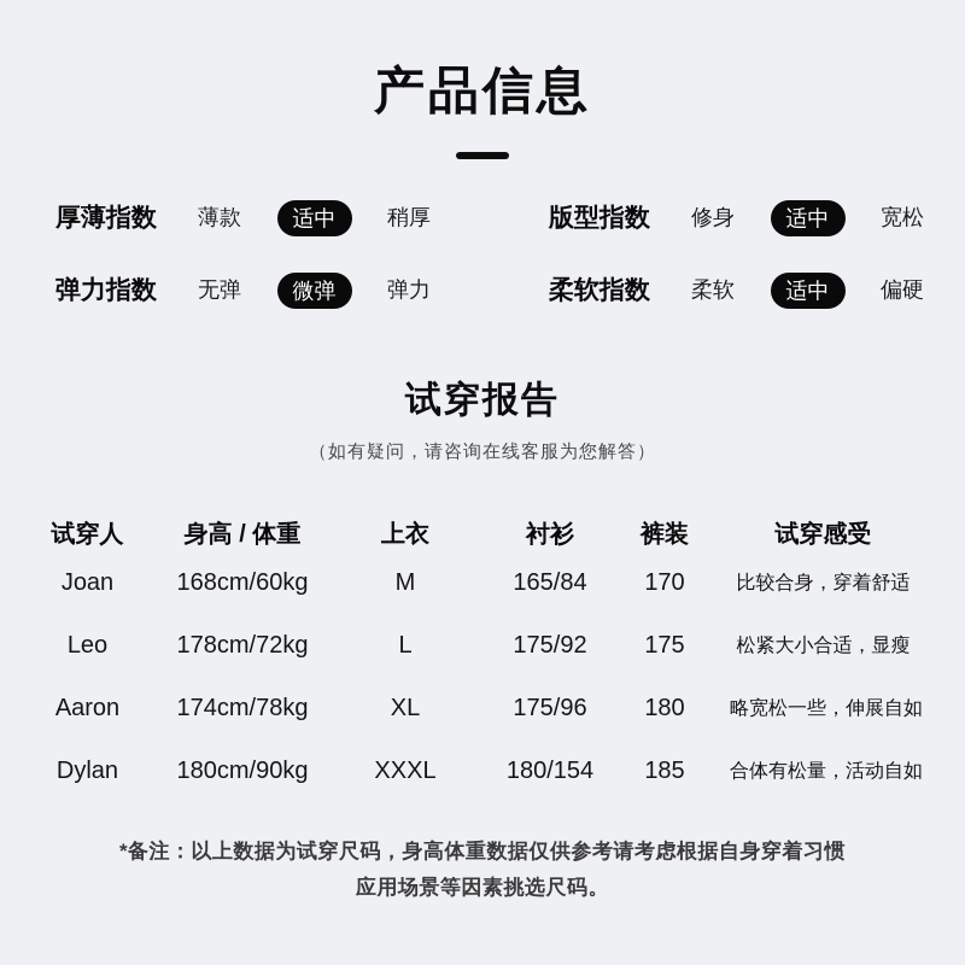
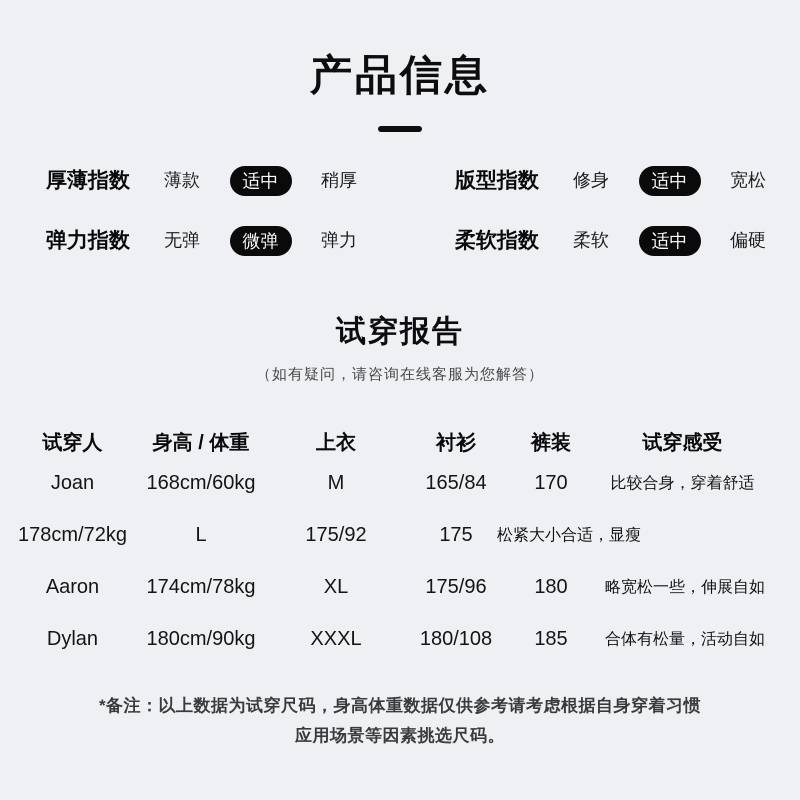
  产品信息
  厚薄指数
  薄款
  适中
  稍厚
  版型指数
  修身
  适中
  宽松
  弹力指数
  无弹
  微弹
  弹力
  柔软指数
  柔软
  适中
  偏硬
  试穿报告
  （如有疑问，请咨询在线客服为您解答）
  试穿人
  身高 / 体重
  上衣
  衬衫
  裤装
  试穿感受
  Joan
  168cm/60kg
  M
  165/84
  170
  比较合身，穿着舒适
- Leo
  178cm/72kg
  L
  175/92
  175
  松紧大小合适，显瘦
  Aaron
  174cm/78kg
  XL
  175/96
  180
  略宽松一些，伸展自如
  Dylan
  180cm/90kg
  XXXL
- 180/154
+ 180/108
  185
  合体有松量，活动自如
  *备注：以上数据为试穿尺码，身高体重数据仅供参考请考虑根据自身穿着习惯
  应用场景等因素挑选尺码。
